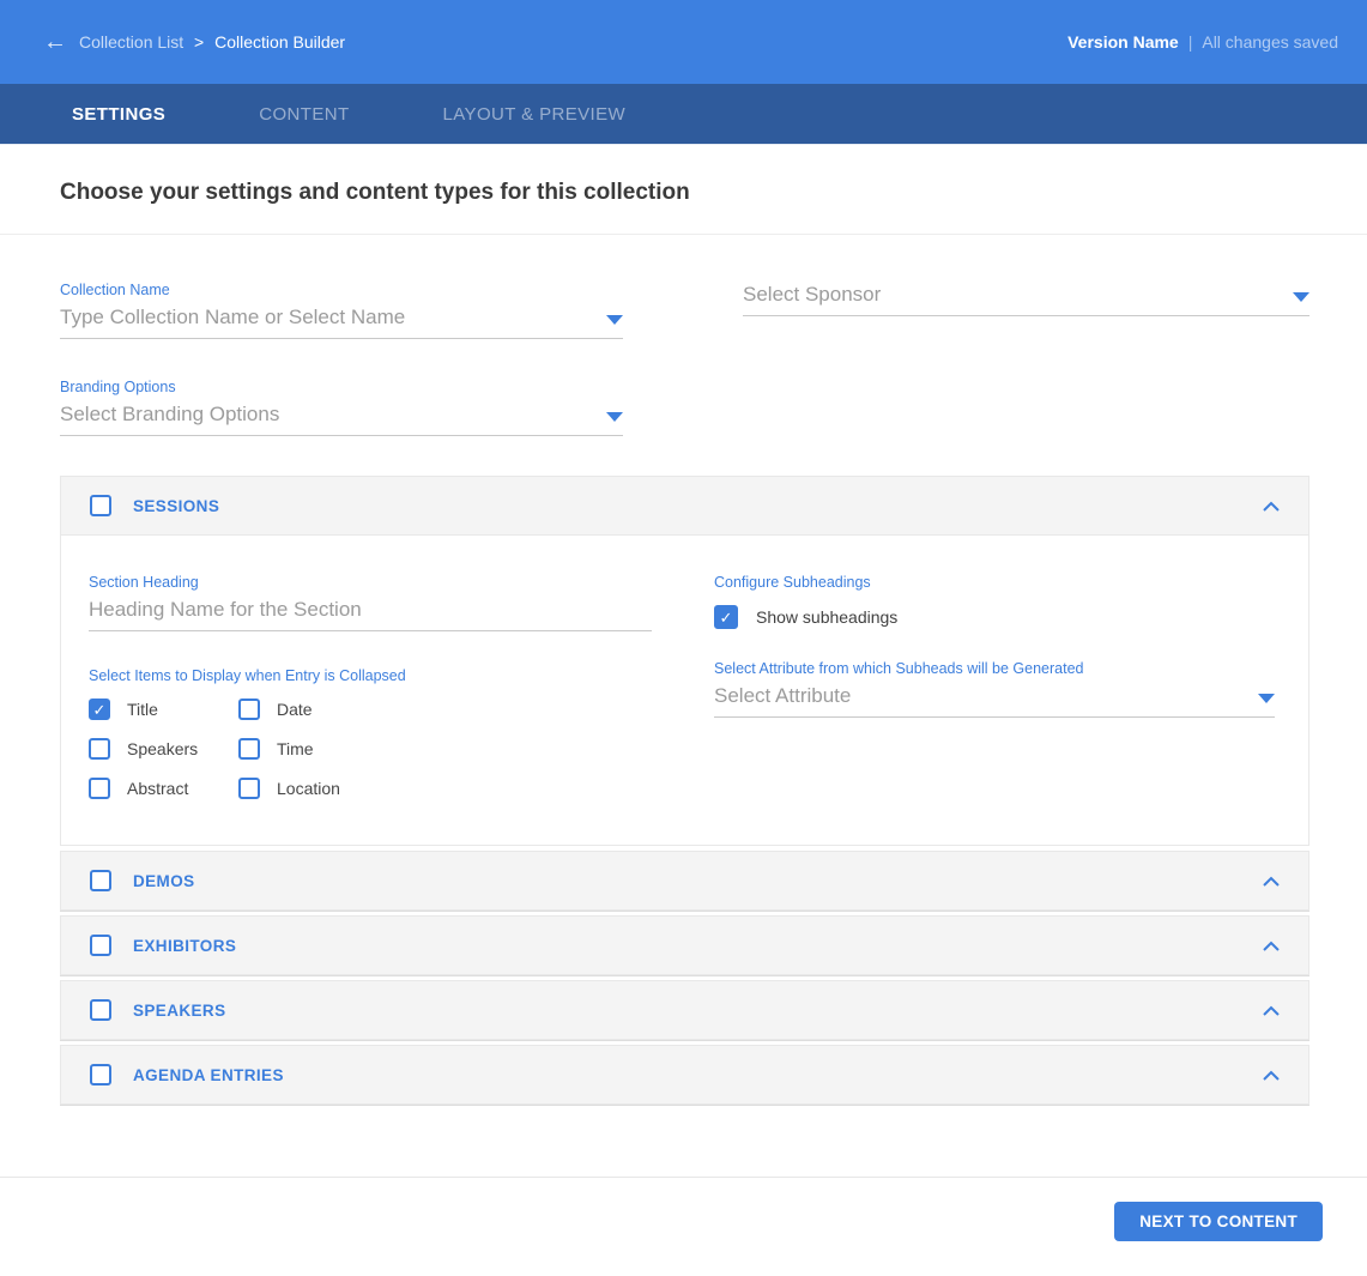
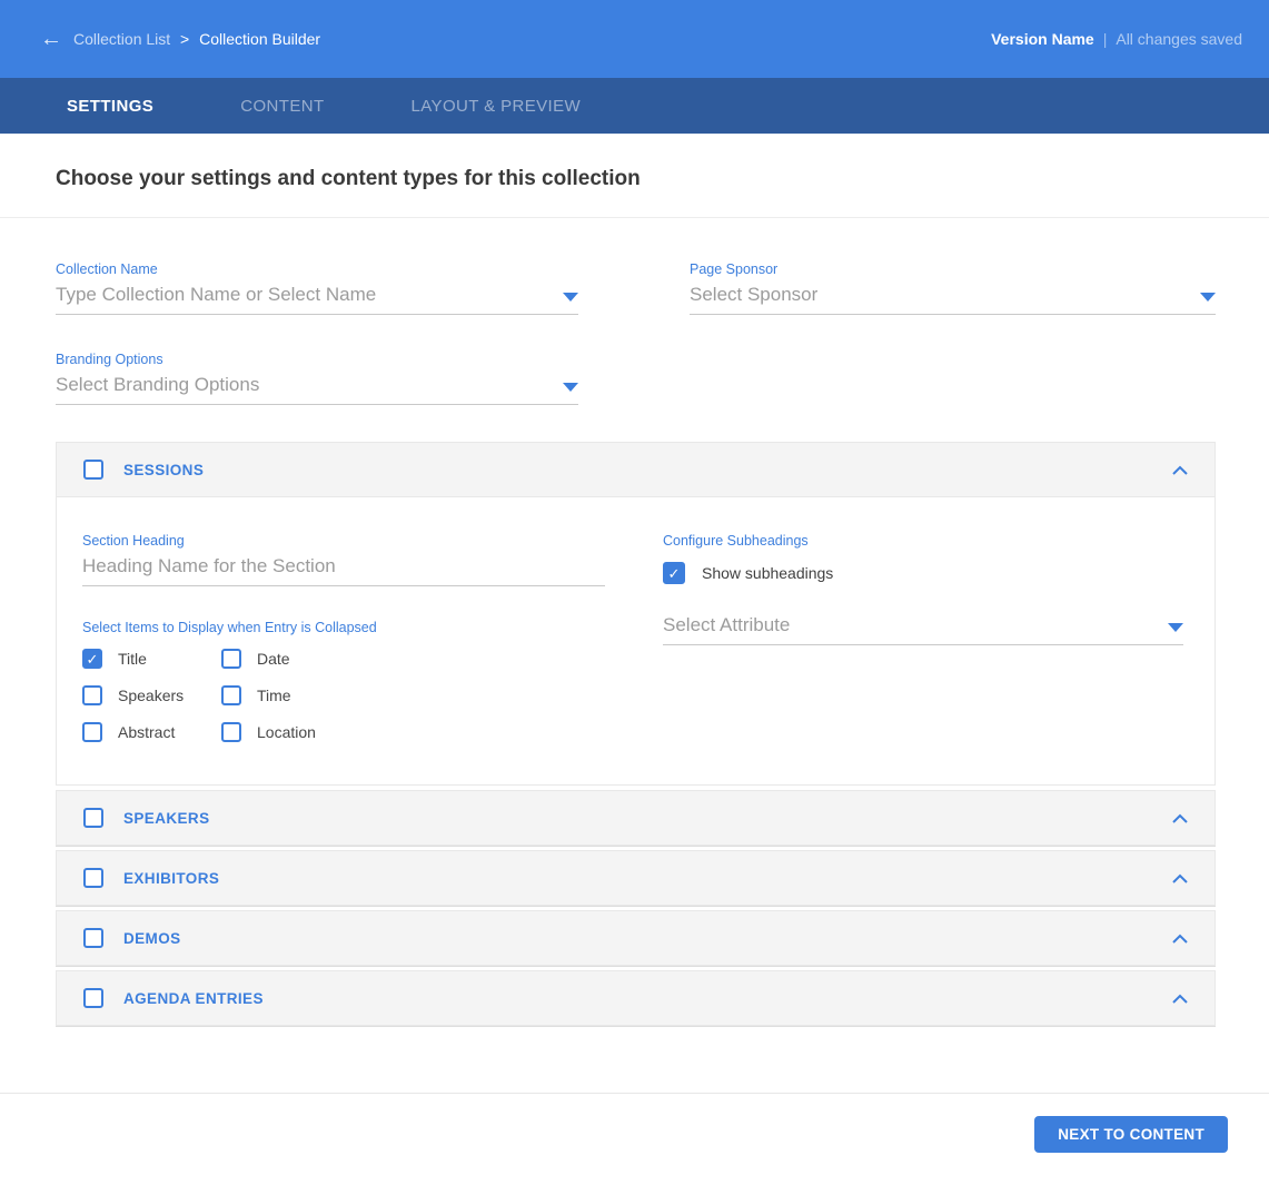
  ←
  Collection List > Collection Builder
  Version Name
  |
  All changes saved
  SETTINGS
  CONTENT
  LAYOUT & PREVIEW
  Choose your settings and content types for this collection
  Collection Name
  Type Collection Name or Select Name
+ Page Sponsor
  Select Sponsor
  Branding Options
  Select Branding Options
  SESSIONS
  Section Heading
  Heading Name for the Section
  Select Items to Display when Entry is Collapsed
  ✓
  Title
  Date
  Speakers
  Time
  Abstract
  Location
  Configure Subheadings
  ✓
  Show subheadings
- Select Attribute from which Subheads will be Generated
  Select Attribute
- DEMOS
+ SPEAKERS
  EXHIBITORS
- SPEAKERS
+ DEMOS
  AGENDA ENTRIES
  NEXT TO CONTENT
